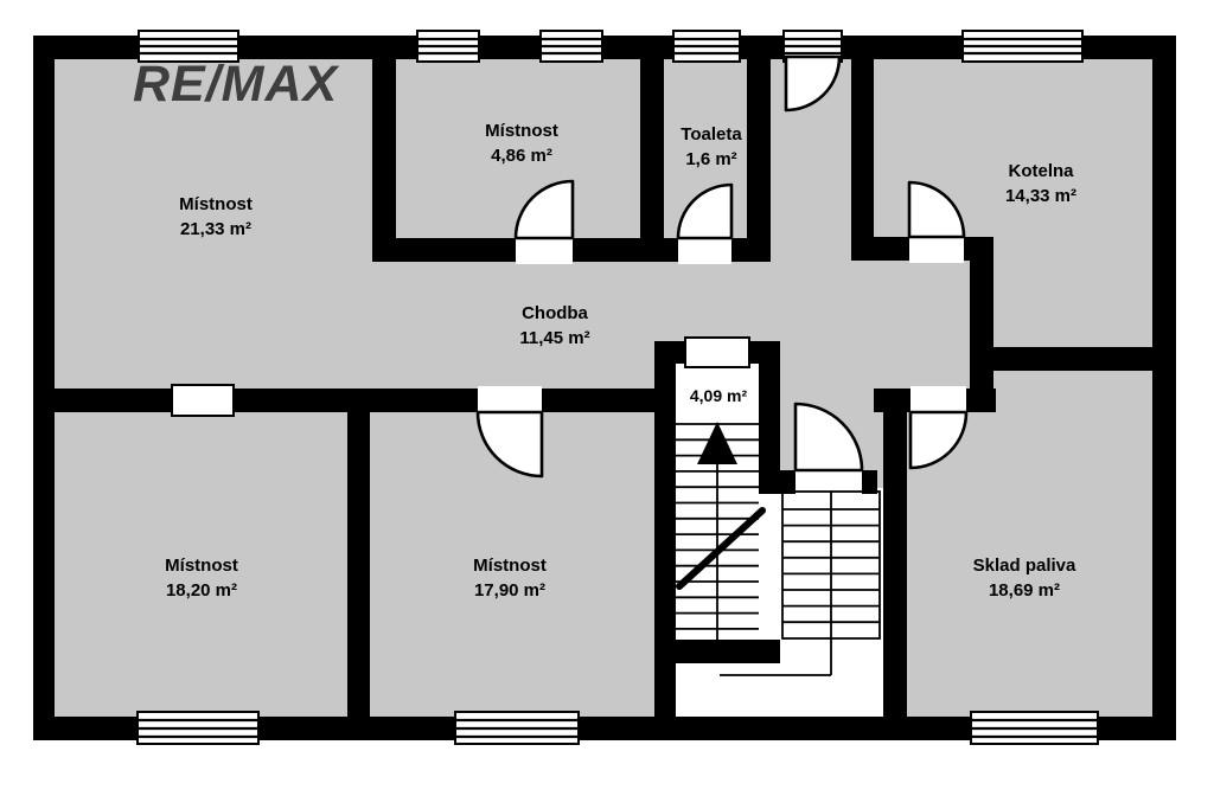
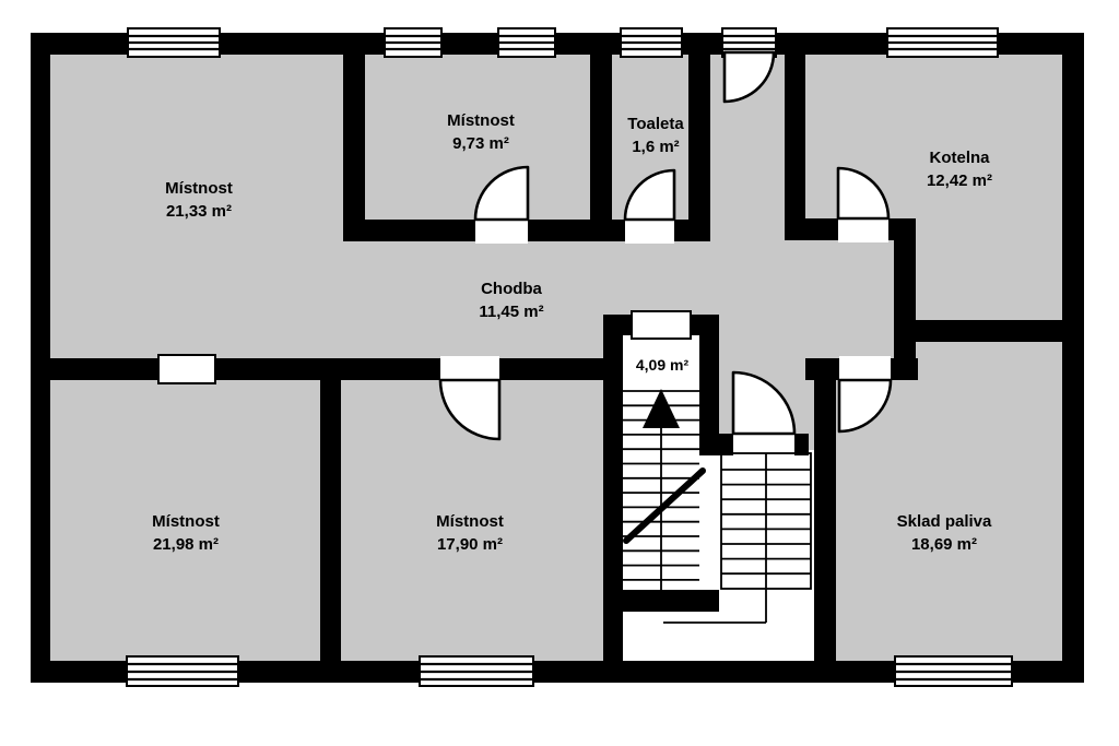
  Místnost
  21,33 m²
  Místnost
- 4,86 m²
+ 9,73 m²
  Toaleta
  1,6 m²
  Kotelna
- 14,33 m²
+ 12,42 m²
  Chodba
  11,45 m²
  4,09 m²
  Místnost
- 18,20 m²
+ 21,98 m²
  Místnost
  17,90 m²
  Sklad paliva
  18,69 m²
- RE/MAX
